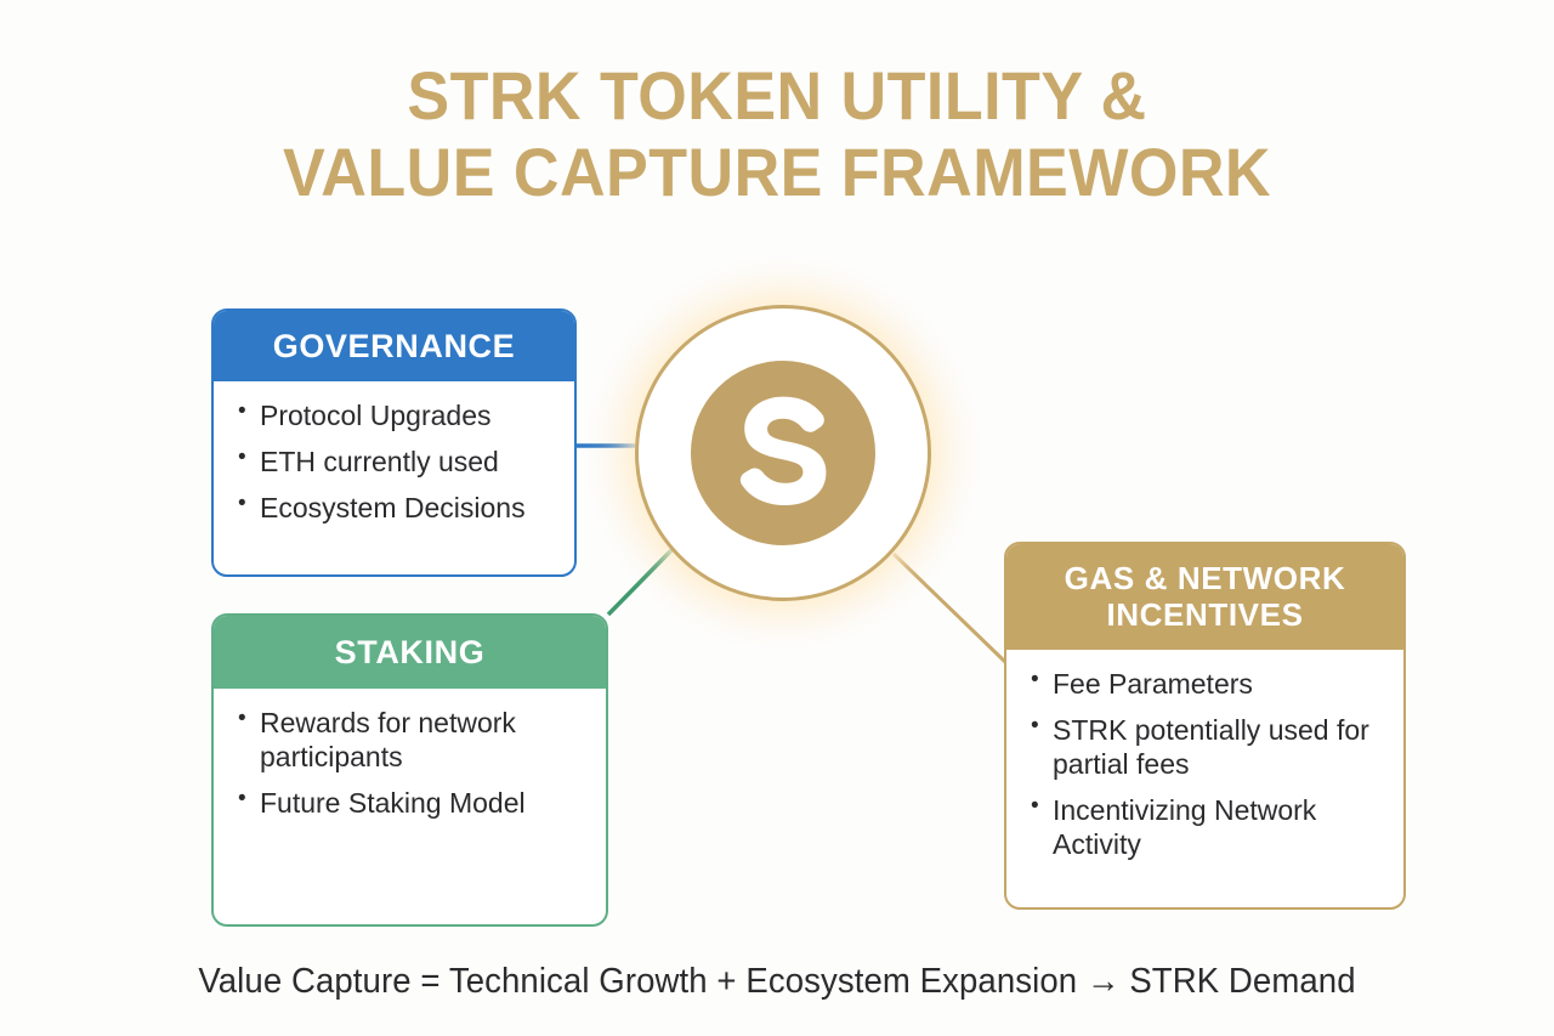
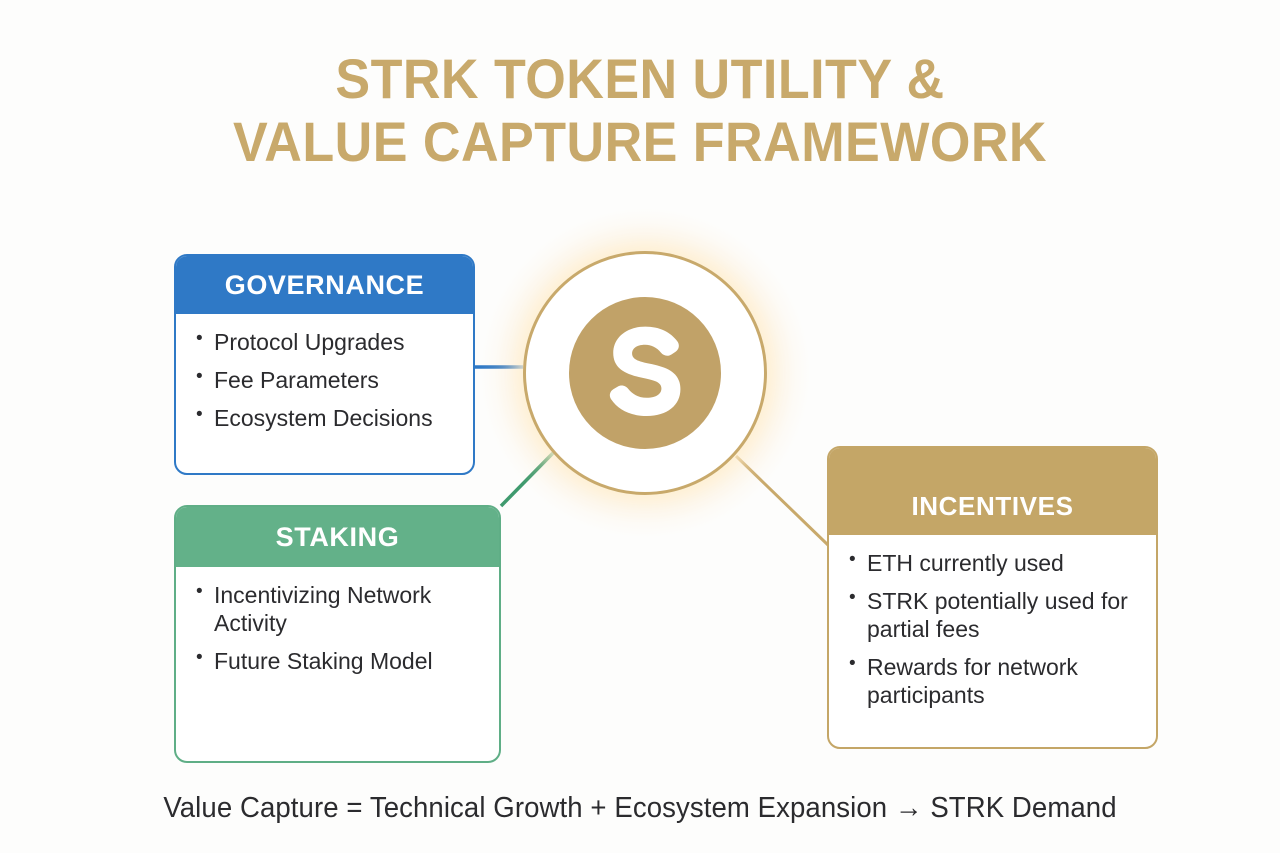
  STRK TOKEN UTILITY &
  VALUE CAPTURE FRAMEWORK
  GOVERNANCE
  Protocol Upgrades
- ETH currently used
+ Fee Parameters
  Ecosystem Decisions
  STAKING
- Rewards for network participants
+ Incentivizing Network Activity
  Future Staking Model
- GAS & NETWORK
  INCENTIVES
- Fee Parameters
+ ETH currently used
  STRK potentially used for partial fees
- Incentivizing Network Activity
+ Rewards for network participants
  Value Capture = Technical Growth + Ecosystem Expansion → STRK Demand
